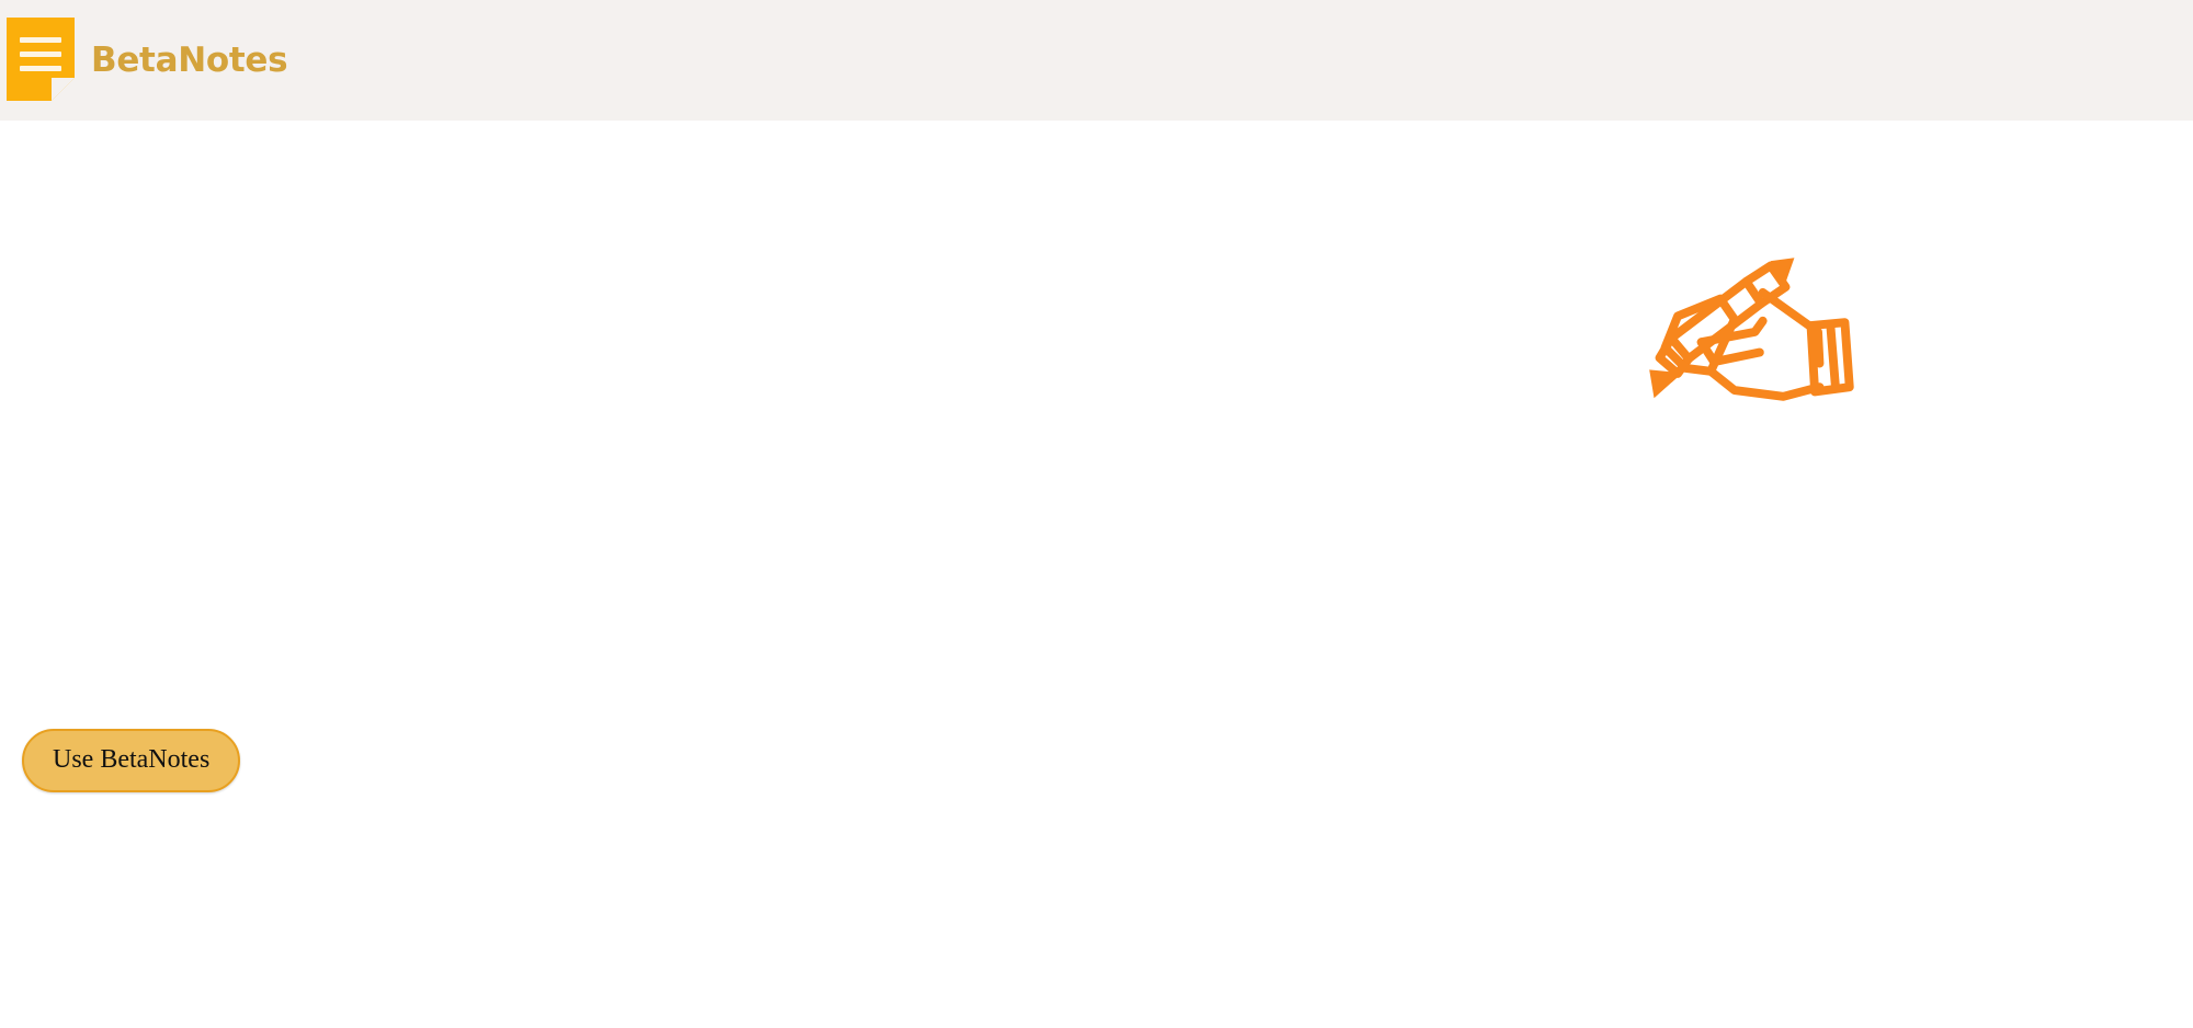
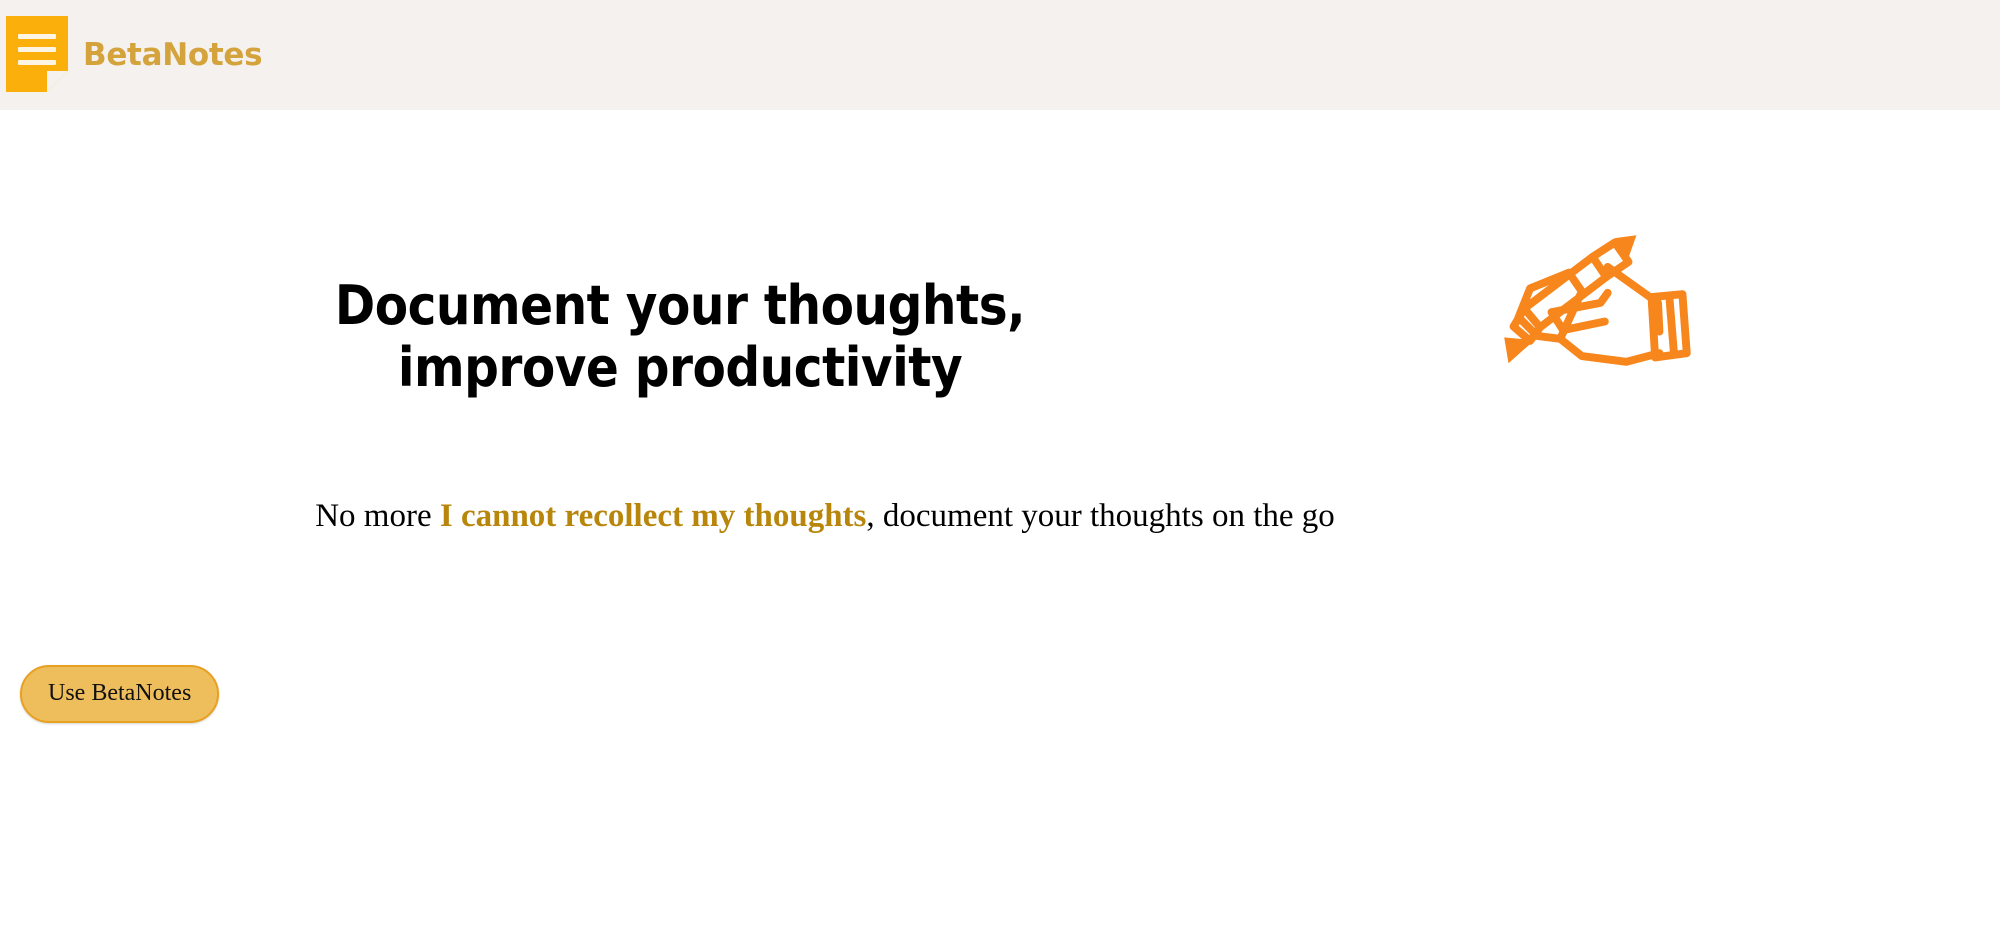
  BetaNotes
+ Document your thoughts, improve productivity
+ No more I cannot recollect my thoughts, document your thoughts on the go
  Use BetaNotes
